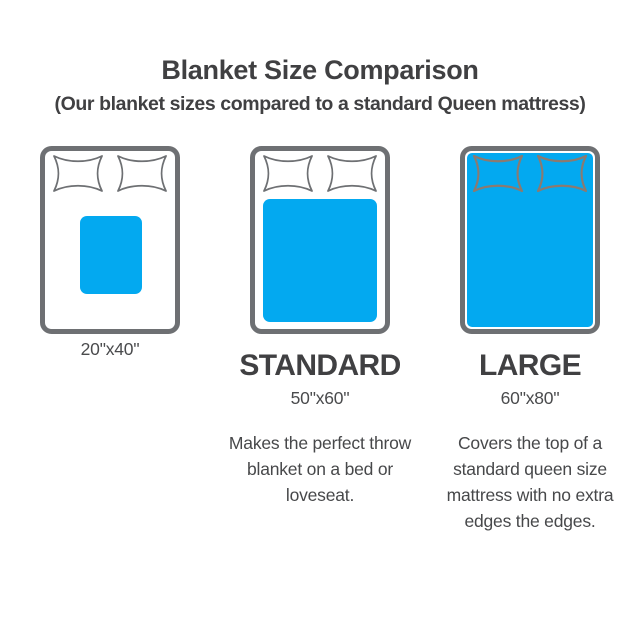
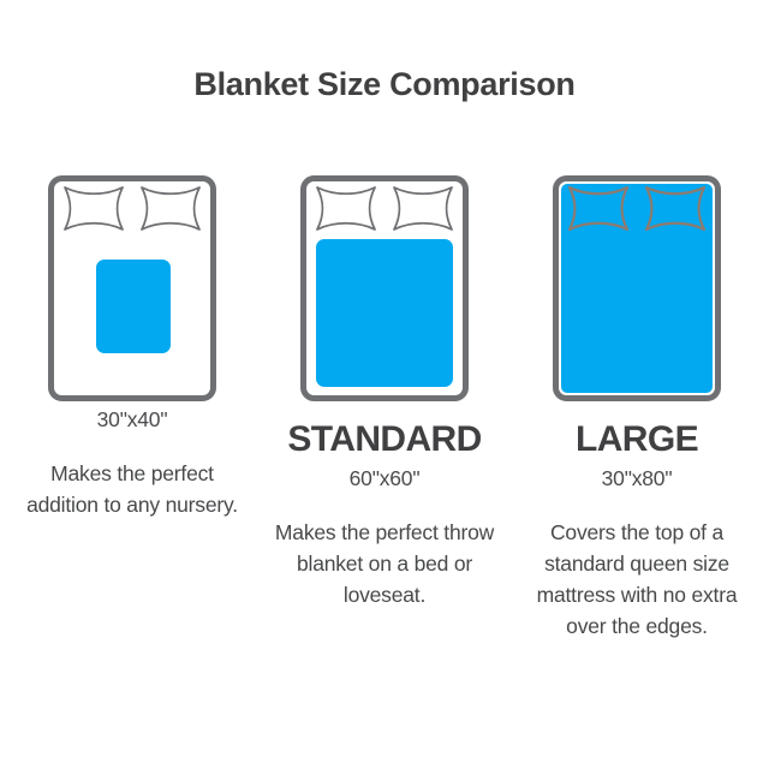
  Blanket Size Comparison
- (Our blanket sizes compared to a standard Queen mattress)
- 20"x40"
+ 30"x40"
+ Makes the perfect addition to any nursery.
  STANDARD
- 50"x60"
+ 60"x60"
  Makes the perfect throw blanket on a bed or loveseat.
  LARGE
- 60"x80"
+ 30"x80"
- Covers the top of a standard queen size mattress with no extra edges the edges.
+ Covers the top of a standard queen size mattress with no extra over the edges.
